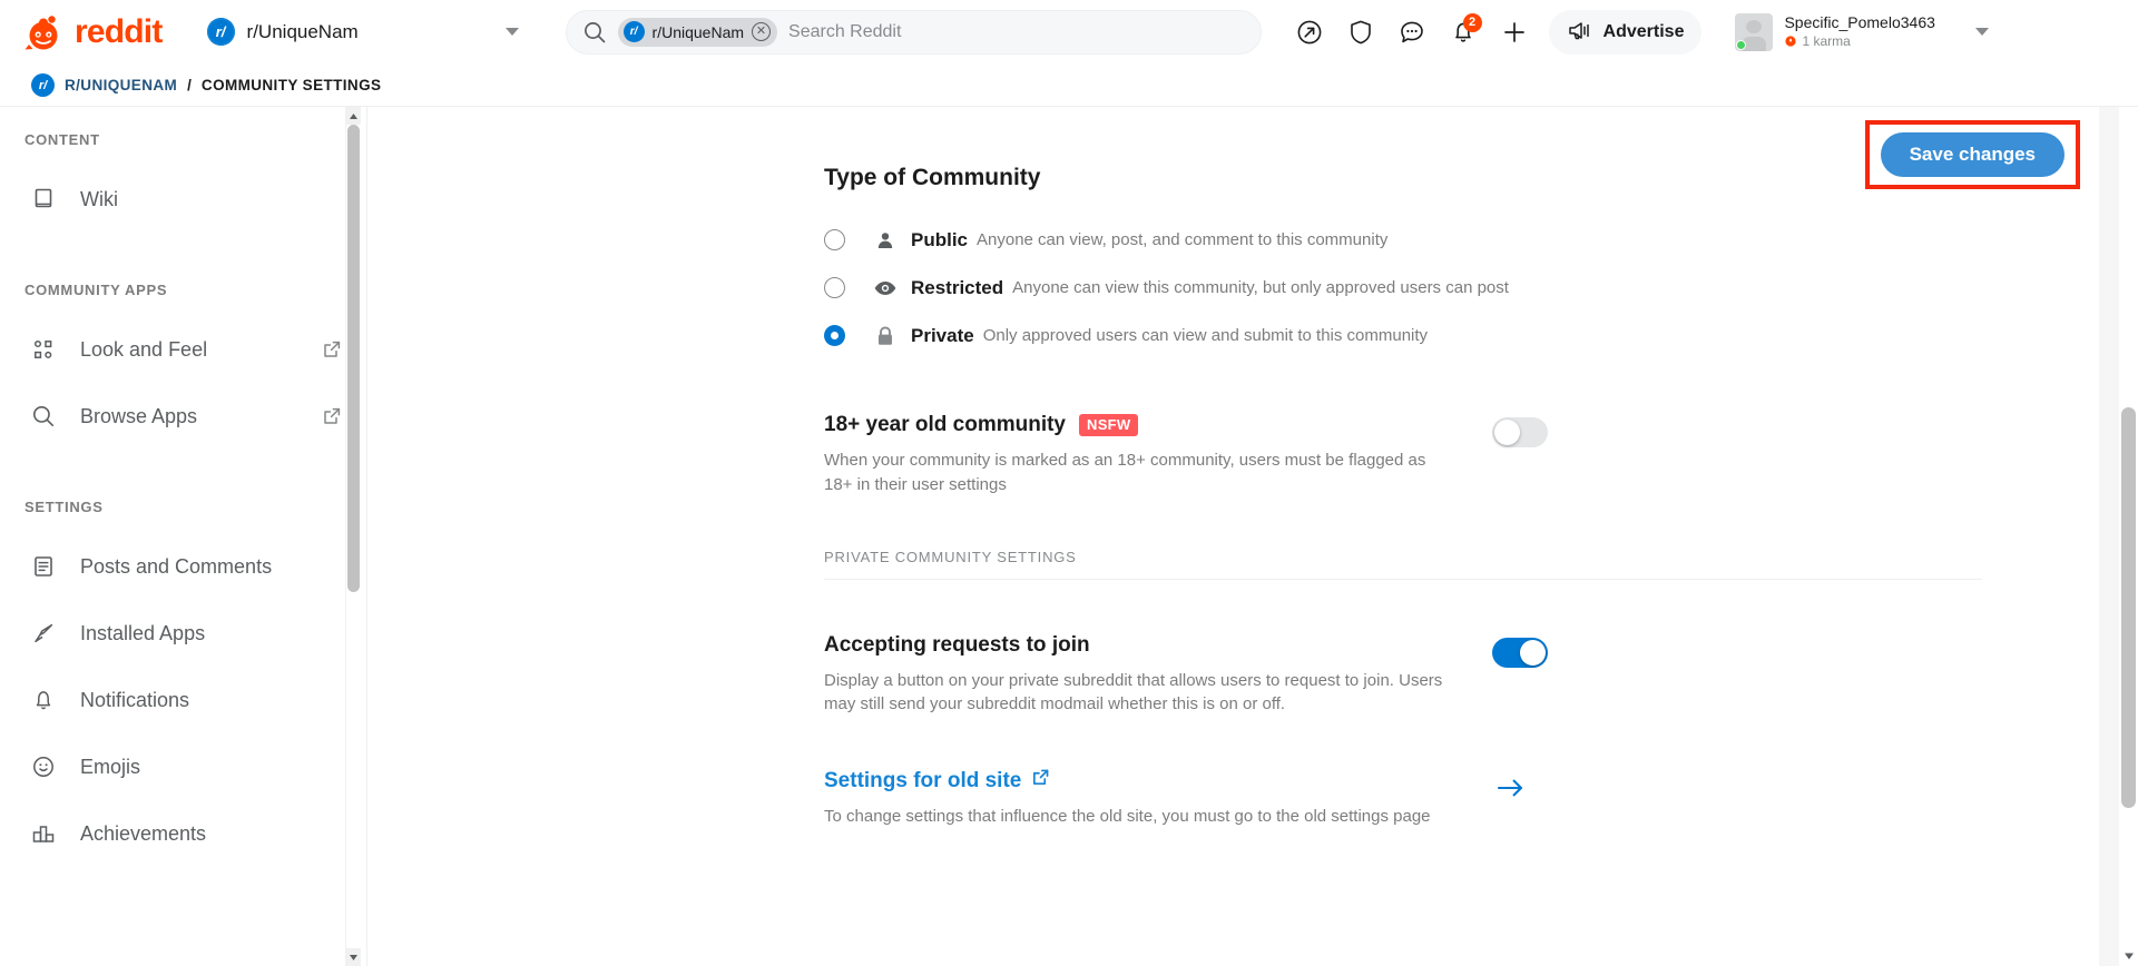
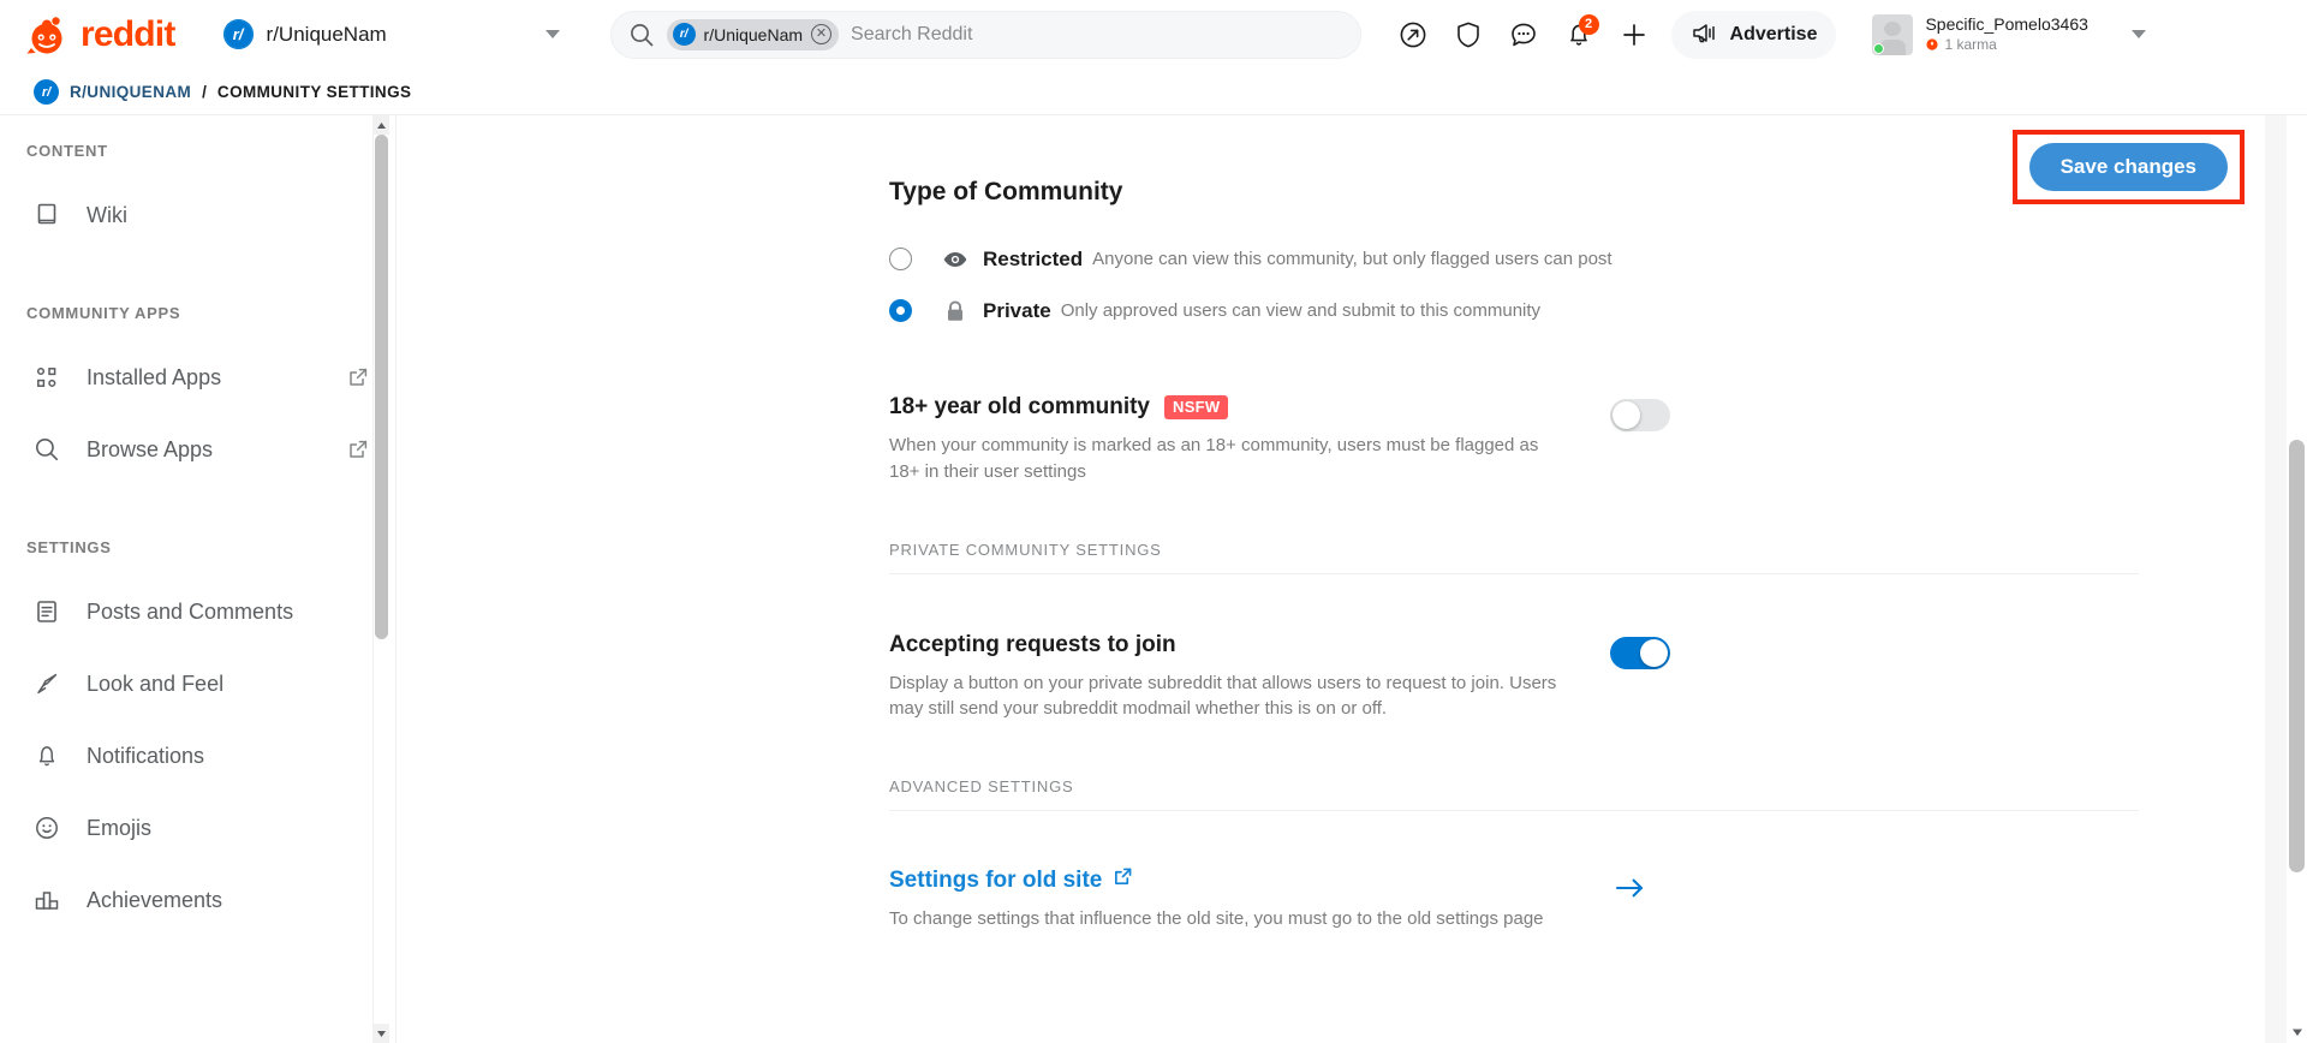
  reddit
  r/
  r/UniqueNam
  r/
  r/UniqueNam
  ✕
  Search Reddit
  2
  Advertise
  Specific_Pomelo3463
  1 karma
  r/
  R/UNIQUENAM
  /
  COMMUNITY SETTINGS
  CONTENT
  Wiki
  COMMUNITY APPS
- Look and Feel
+ Installed Apps
  Browse Apps
  SETTINGS
  Posts and Comments
- Installed Apps
+ Look and Feel
  Notifications
  Emojis
  Achievements
  Save changes
  Type of Community
- Public
- Anyone can view, post, and comment to this community
  Restricted
- Anyone can view this community, but only approved users can post
+ Anyone can view this community, but only flagged users can post
  Private
  Only approved users can view and submit to this community
  18+ year old community
  NSFW
  When your community is marked as an 18+ community, users must be flagged as 18+ in their user settings
  PRIVATE COMMUNITY SETTINGS
  Accepting requests to join
  Display a button on your private subreddit that allows users to request to join. Users may still send your subreddit modmail whether this is on or off.
+ ADVANCED SETTINGS
  Settings for old site
  To change settings that influence the old site, you must go to the old settings page
